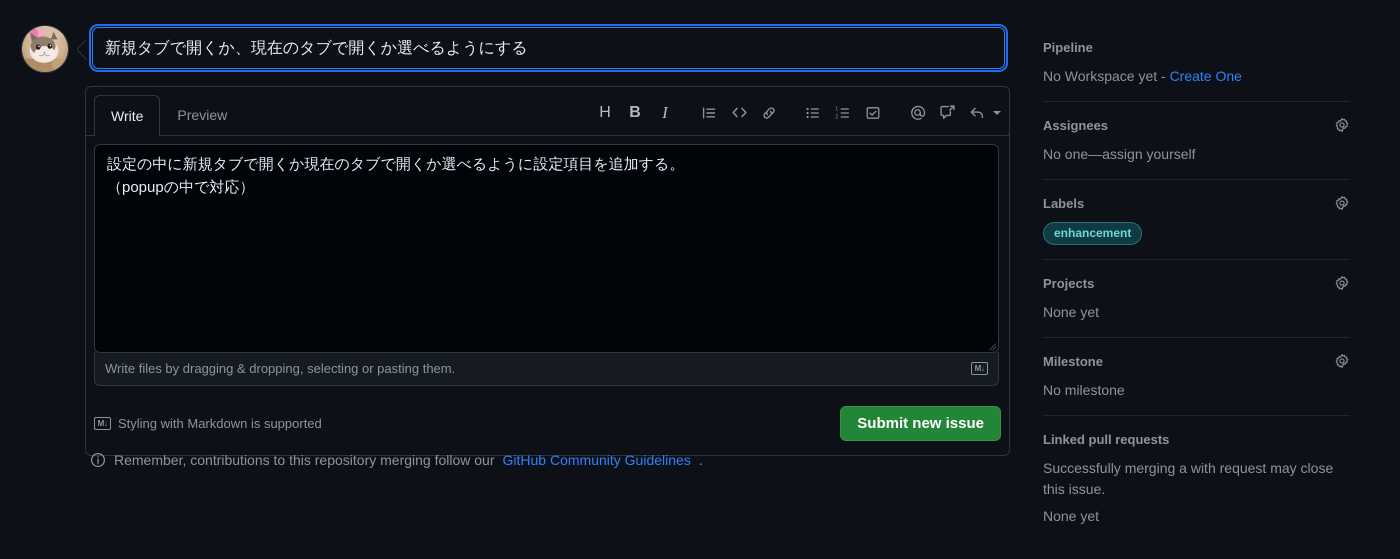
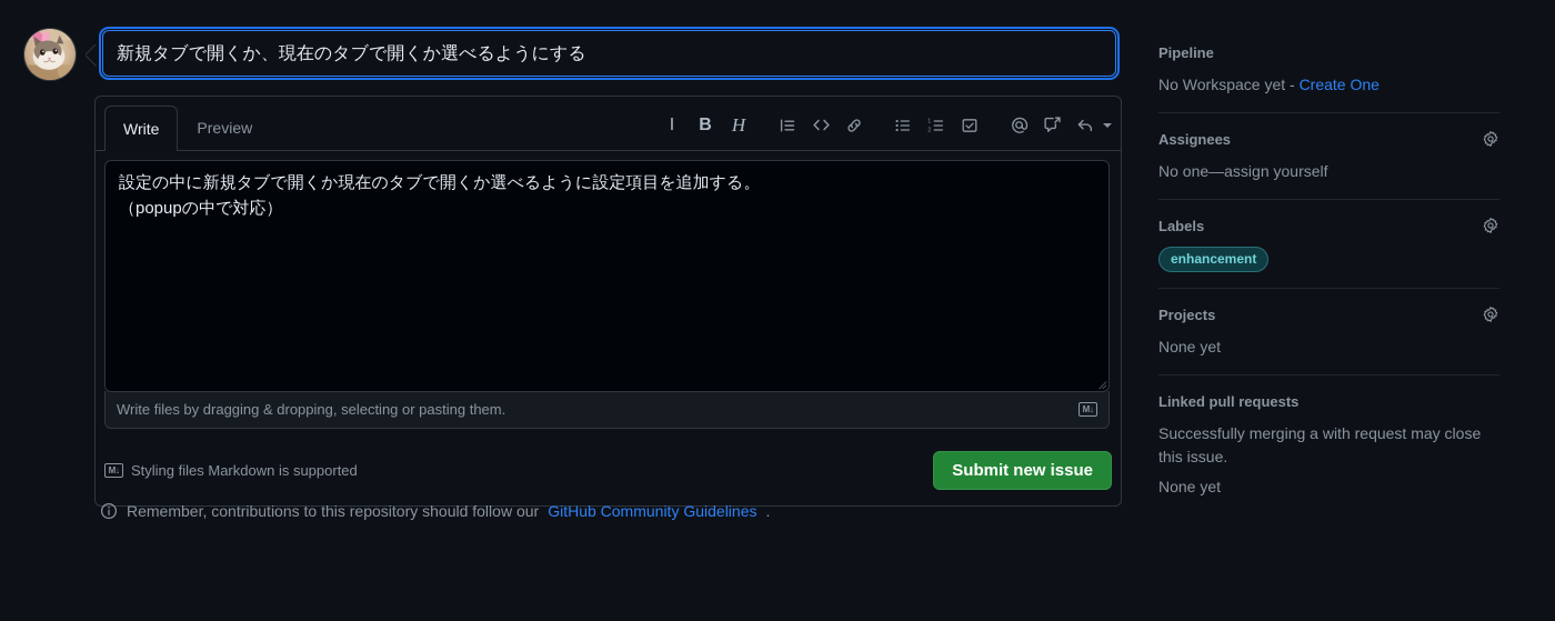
  新規タブで開くか、現在のタブで開くか選べるようにする
  Write
  Preview
- H
+ I
  B
- I
+ H
  設定の中に新規タブで開くか現在のタブで開くか選べるように設定項目を追加する。
  （popupの中で対応）
  Write files by dragging & dropping, selecting or pasting them.
  M↓
  M↓
- Styling with Markdown is supported
+ Styling files Markdown is supported
  Submit new issue
- Remember, contributions to this repository merging follow our
+ Remember, contributions to this repository should follow our
  GitHub Community Guidelines
  .
  Pipeline
  No Workspace yet - Create One
  Assignees
  No one—assign yourself
  Labels
  enhancement
  Projects
  None yet
- Milestone
- No milestone
  Linked pull requests
  Successfully merging a with request may close this issue.
  None yet
